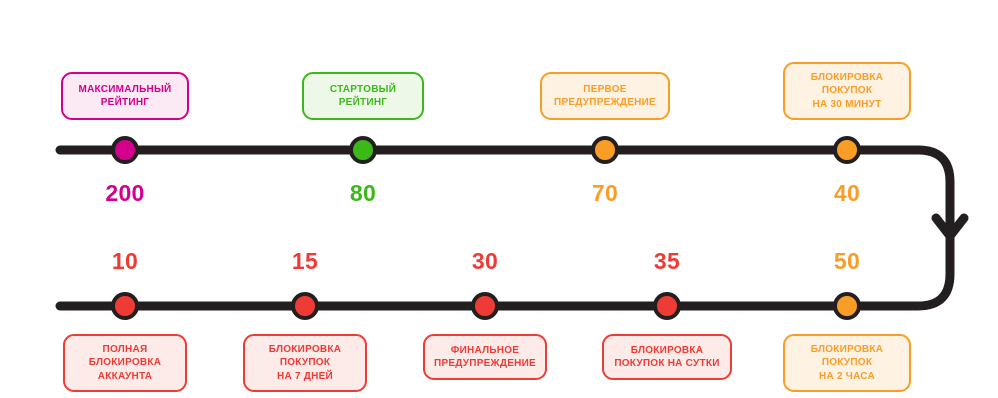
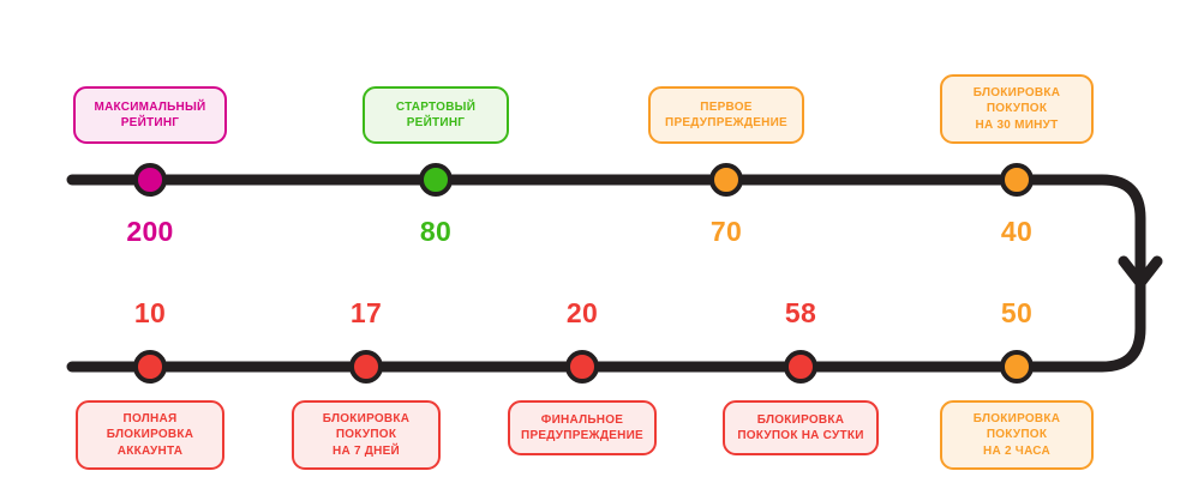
  200
  МАКСИМАЛЬНЫЙ
  РЕЙТИНГ
  80
  СТАРТОВЫЙ
  РЕЙТИНГ
  70
  ПЕРВОЕ
  ПРЕДУПРЕЖДЕНИЕ
  40
  БЛОКИРОВКА
  ПОКУПОК
  НА 30 МИНУТ
  10
  ПОЛНАЯ
  БЛОКИРОВКА
  АККАУНТА
- 15
+ 17
  БЛОКИРОВКА
  ПОКУПОК
  НА 7 ДНЕЙ
- 30
+ 20
  ФИНАЛЬНОЕ
  ПРЕДУПРЕЖДЕНИЕ
- 35
+ 58
  БЛОКИРОВКА
  ПОКУПОК НА СУТКИ
  50
  БЛОКИРОВКА
  ПОКУПОК
  НА 2 ЧАСА
